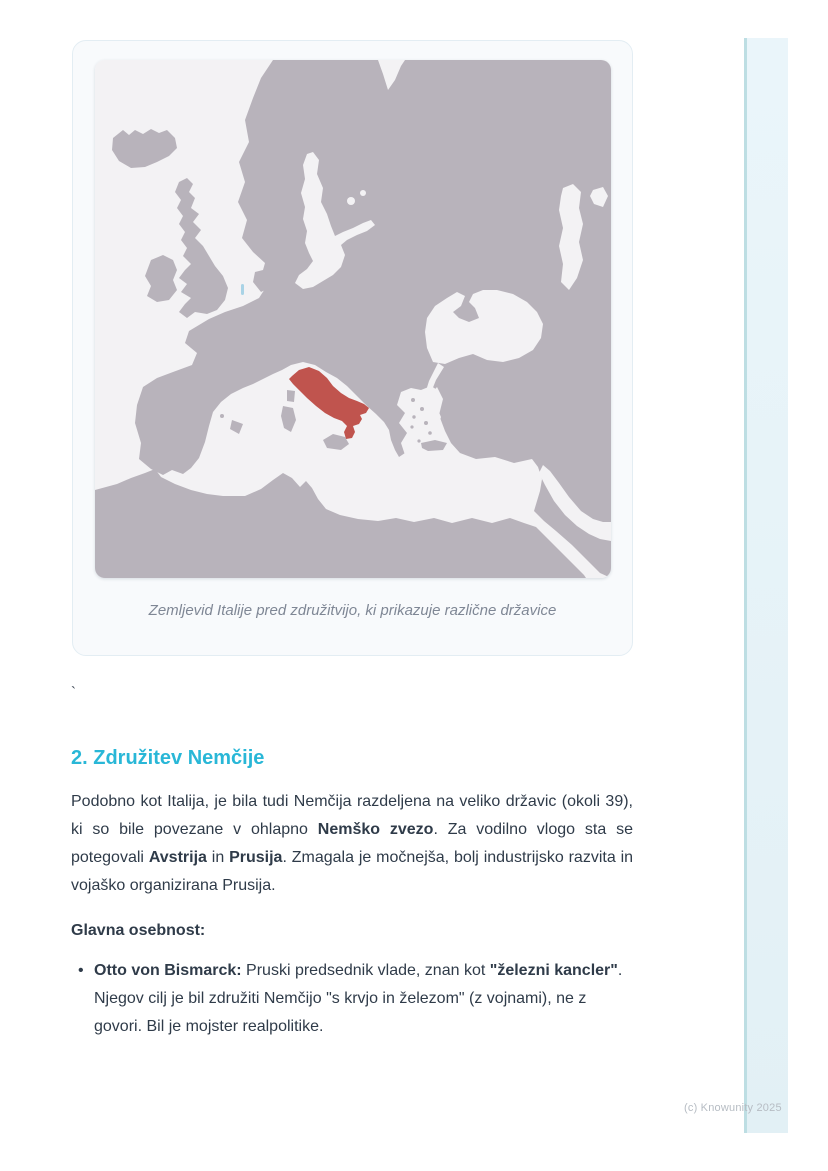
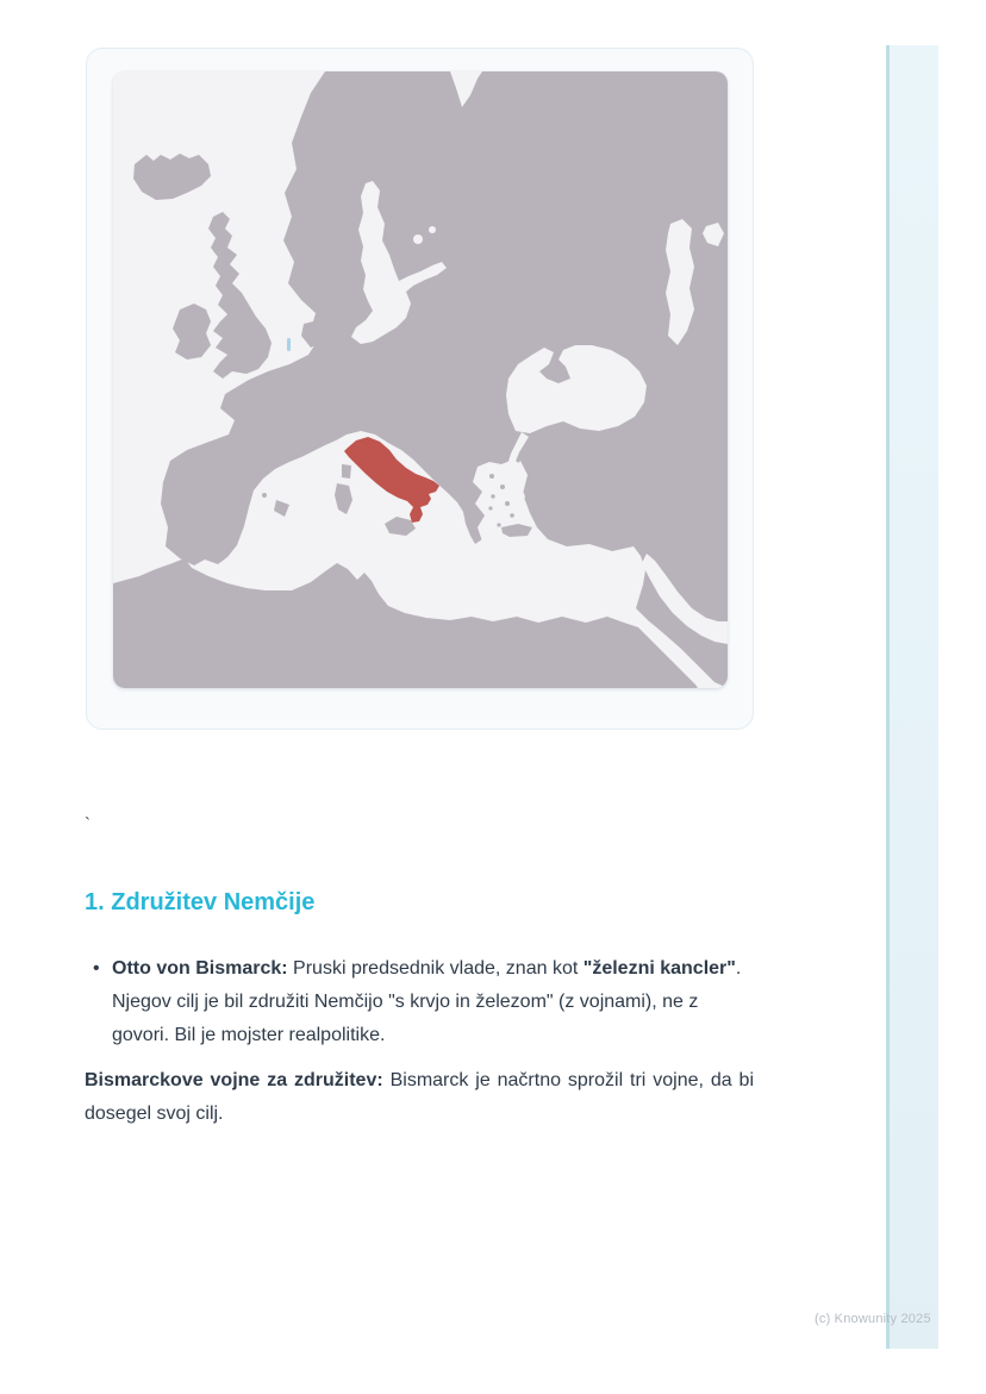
- Zemljevid Italije pred združitvijo, ki prikazuje različne državice
  `
- 2. Združitev Nemčije
+ 1. Združitev Nemčije
- Podobno kot Italija, je bila tudi Nemčija razdeljena na veliko državic (okoli 39), ki so bile povezane v ohlapno Nemško zvezo. Za vodilno vlogo sta se potegovali Avstrija in Prusija. Zmagala je močnejša, bolj industrijsko razvita in vojaško organizirana Prusija.
- Glavna osebnost:
  •
  Otto von Bismarck: Pruski predsednik vlade, znan kot "železni kancler". Njegov cilj je bil združiti Nemčijo "s krvjo in železom" (z vojnami), ne z govori. Bil je mojster realpolitike.
+ Bismarckove vojne za združitev: Bismarck je načrtno sprožil tri vojne, da bi dosegel svoj cilj.
  (c) Knowunity 2025
